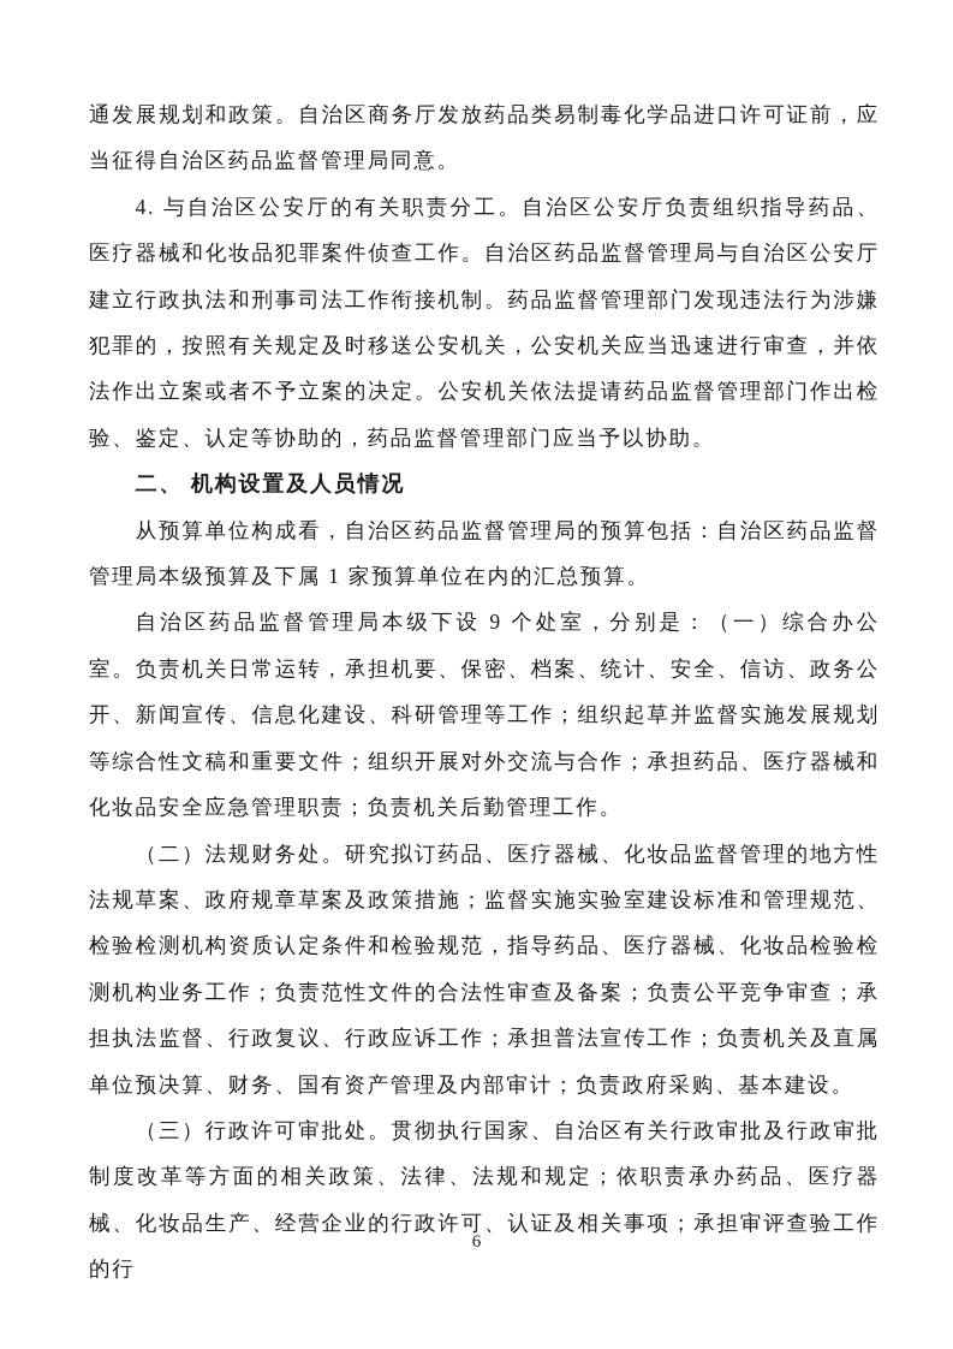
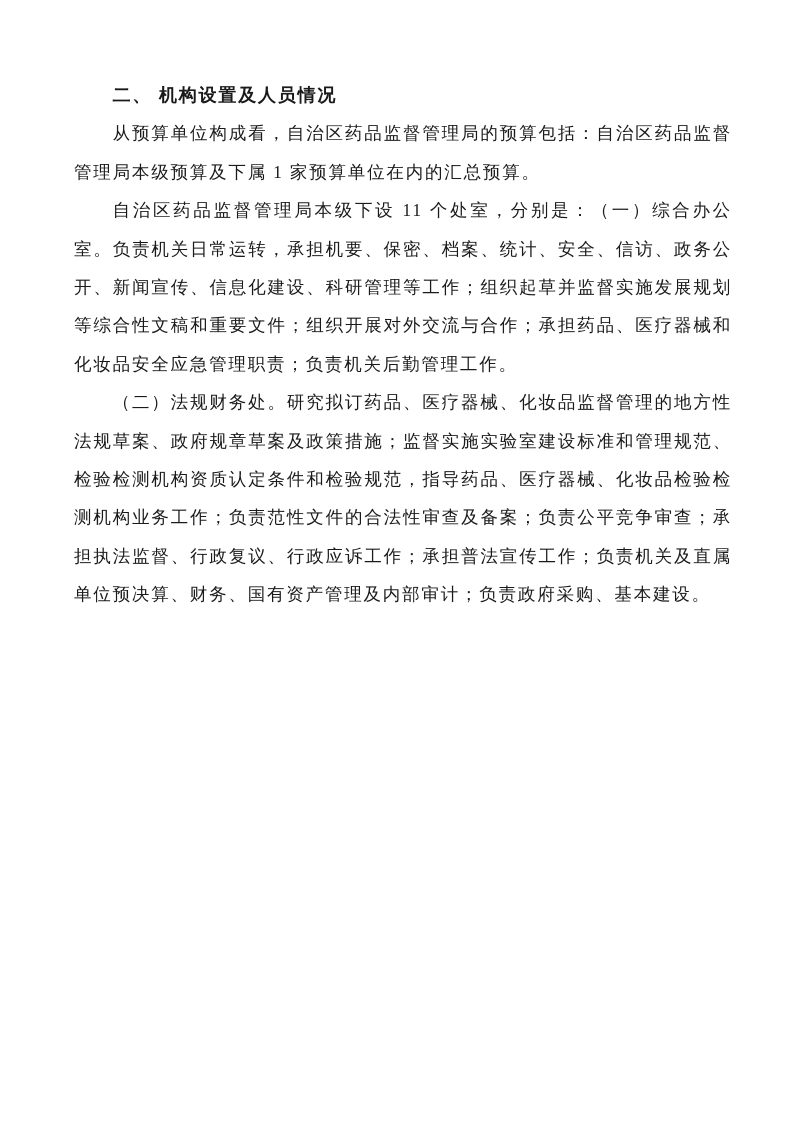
- 通发展规划和政策。自治区商务厅发放药品类易制毒化学品进口许可证前，应当征得自治区药品监督管理局同意。
- 4. 与自治区公安厅的有关职责分工。自治区公安厅负责组织指导药品、医疗器械和化妆品犯罪案件侦查工作。自治区药品监督管理局与自治区公安厅建立行政执法和刑事司法工作衔接机制。药品监督管理部门发现违法行为涉嫌犯罪的，按照有关规定及时移送公安机关，公安机关应当迅速进行审查，并依法作出立案或者不予立案的决定。公安机关依法提请药品监督管理部门作出检验、鉴定、认定等协助的，药品监督管理部门应当予以协助。
  二、 机构设置及人员情况
  从预算单位构成看，自治区药品监督管理局的预算包括：自治区药品监督管理局本级预算及下属 1 家预算单位在内的汇总预算。
- 自治区药品监督管理局本级下设 9 个处室，分别是：（一）综合办公室。负责机关日常运转，承担机要、保密、档案、统计、安全、信访、政务公开、新闻宣传、信息化建设、科研管理等工作；组织起草并监督实施发展规划等综合性文稿和重要文件；组织开展对外交流与合作；承担药品、医疗器械和化妆品安全应急管理职责；负责机关后勤管理工作。
+ 自治区药品监督管理局本级下设 11 个处室，分别是：（一）综合办公室。负责机关日常运转，承担机要、保密、档案、统计、安全、信访、政务公开、新闻宣传、信息化建设、科研管理等工作；组织起草并监督实施发展规划等综合性文稿和重要文件；组织开展对外交流与合作；承担药品、医疗器械和化妆品安全应急管理职责；负责机关后勤管理工作。
  （二）法规财务处。研究拟订药品、医疗器械、化妆品监督管理的地方性法规草案、政府规章草案及政策措施；监督实施实验室建设标准和管理规范、检验检测机构资质认定条件和检验规范，指导药品、医疗器械、化妆品检验检测机构业务工作；负责范性文件的合法性审查及备案；负责公平竞争审查；承担执法监督、行政复议、行政应诉工作；承担普法宣传工作；负责机关及直属单位预决算、财务、国有资产管理及内部审计；负责政府采购、基本建设。
- （三）行政许可审批处。贯彻执行国家、自治区有关行政审批及行政审批制度改革等方面的相关政策、法律、法规和规定；依职责承办药品、医疗器械、化妆品生产、经营企业的行政许可、认证及相关事项；承担审评查验工作的行
- 6
